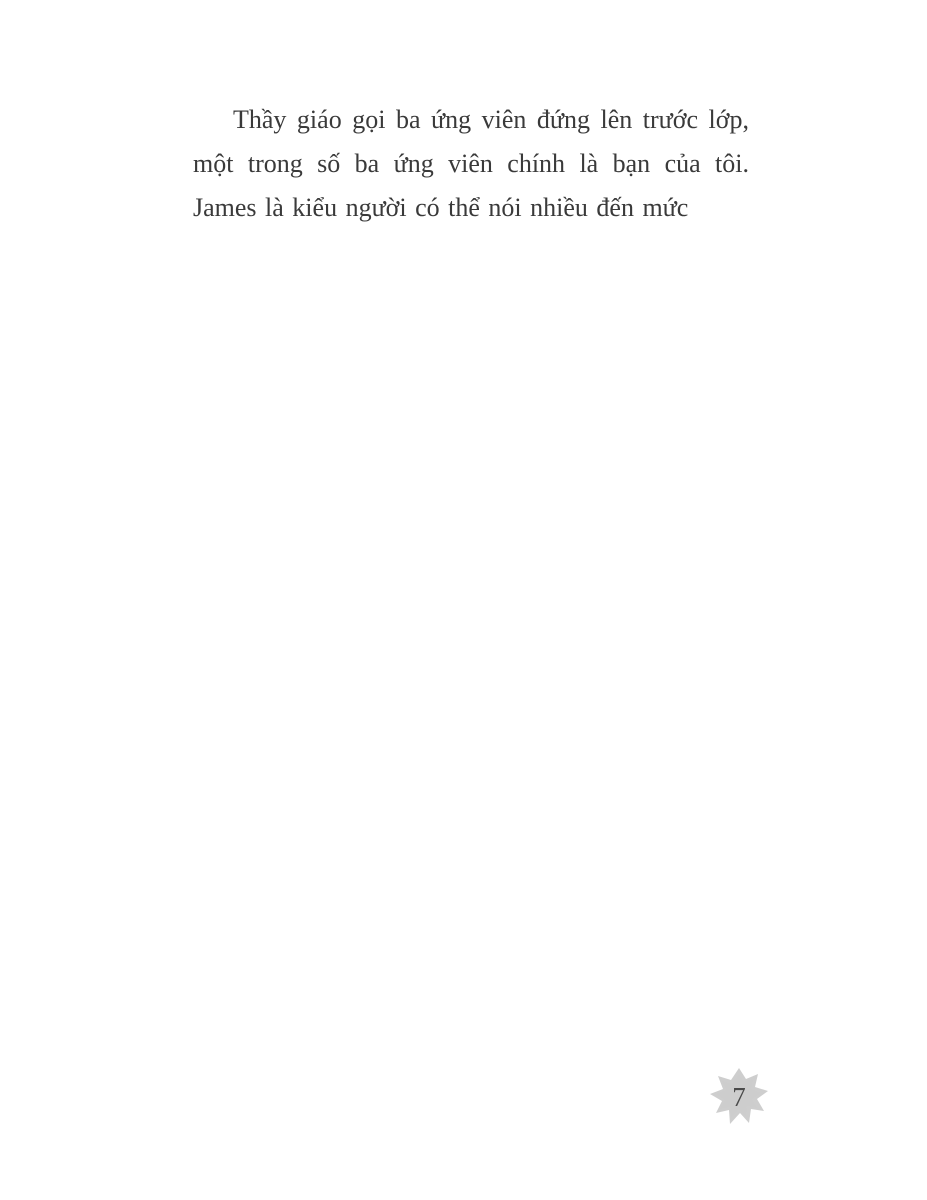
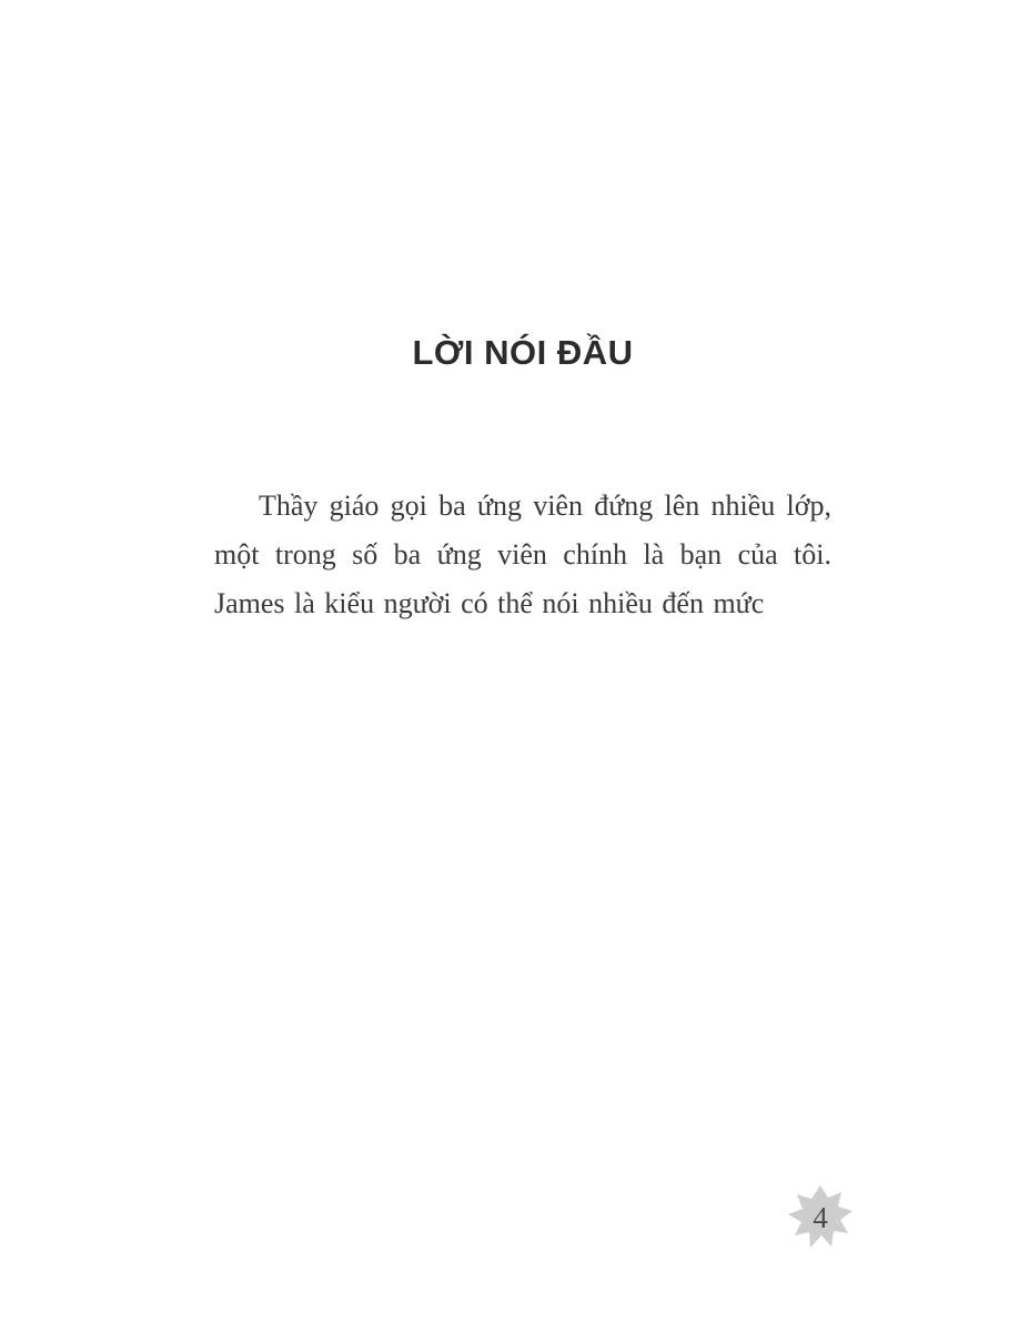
+ LỜI NÓI ĐẦU
- Thầy giáo gọi ba ứng viên đứng lên trước lớp, một trong số ba ứng viên chính là bạn của tôi. James là kiểu người có thể nói nhiều đến mức
+ Thầy giáo gọi ba ứng viên đứng lên nhiều lớp, một trong số ba ứng viên chính là bạn của tôi. James là kiểu người có thể nói nhiều đến mức
- 7
+ 4
